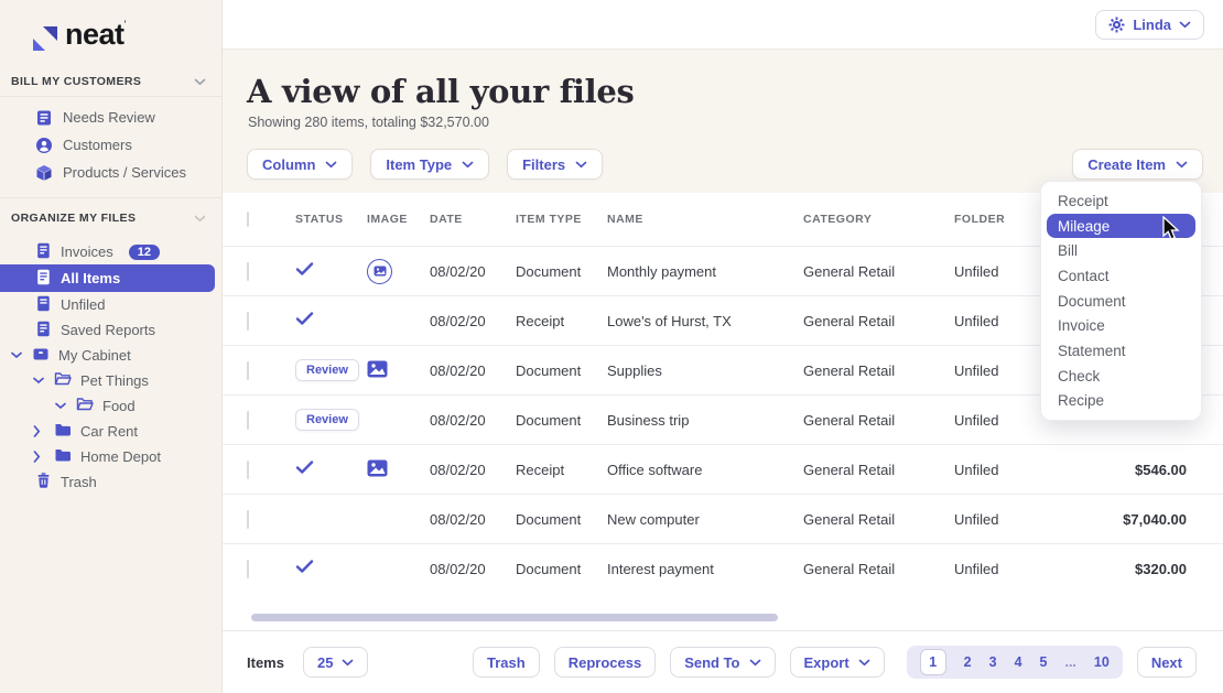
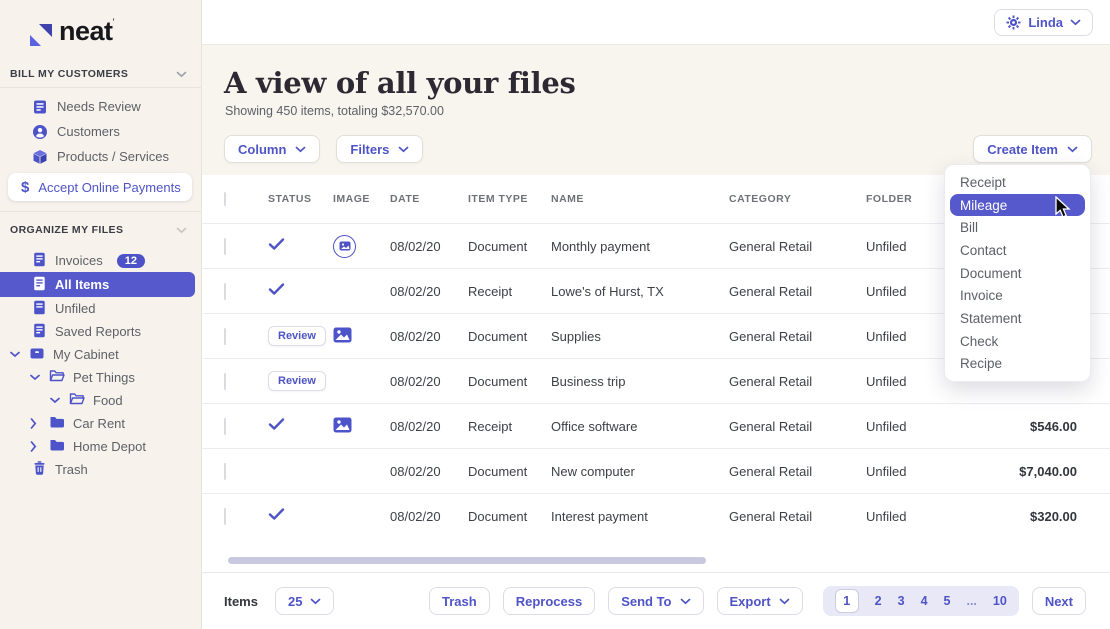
  neatʼ
  BILL MY CUSTOMERS
  Needs Review
  Customers
  Products / Services
+ $
+ Accept Online Payments
  ORGANIZE MY FILES
  Invoices
  12
  All Items
  Unfiled
  Saved Reports
  My Cabinet
  Pet Things
  Food
  Car Rent
  Home Depot
  Trash
  Linda
  A view of all your files
- Showing 280 items, totaling $32,570.00
+ Showing 450 items, totaling $32,570.00
  Column
- Item Type
  Filters
  Create Item
  STATUS
  IMAGE
  DATE
  ITEM TYPE
  NAME
  CATEGORY
  FOLDER
  08/02/20
  Document
  Monthly payment
  General Retail
  Unfiled
  08/02/20
  Receipt
  Lowe's of Hurst, TX
  General Retail
  Unfiled
  Review
  08/02/20
  Document
  Supplies
  General Retail
  Unfiled
  Review
  08/02/20
  Document
  Business trip
  General Retail
  Unfiled
  08/02/20
  Receipt
  Office software
  General Retail
  Unfiled
  $546.00
  08/02/20
  Document
  New computer
  General Retail
  Unfiled
  $7,040.00
  08/02/20
  Document
  Interest payment
  General Retail
  Unfiled
  $320.00
  Items
  25
  Trash
  Reprocess
  Send To
  Export
  1
  2
  3
  4
  5
  ...
  10
  Next
  Receipt
  Mileage
  Bill
  Contact
  Document
  Invoice
  Statement
  Check
  Recipe
